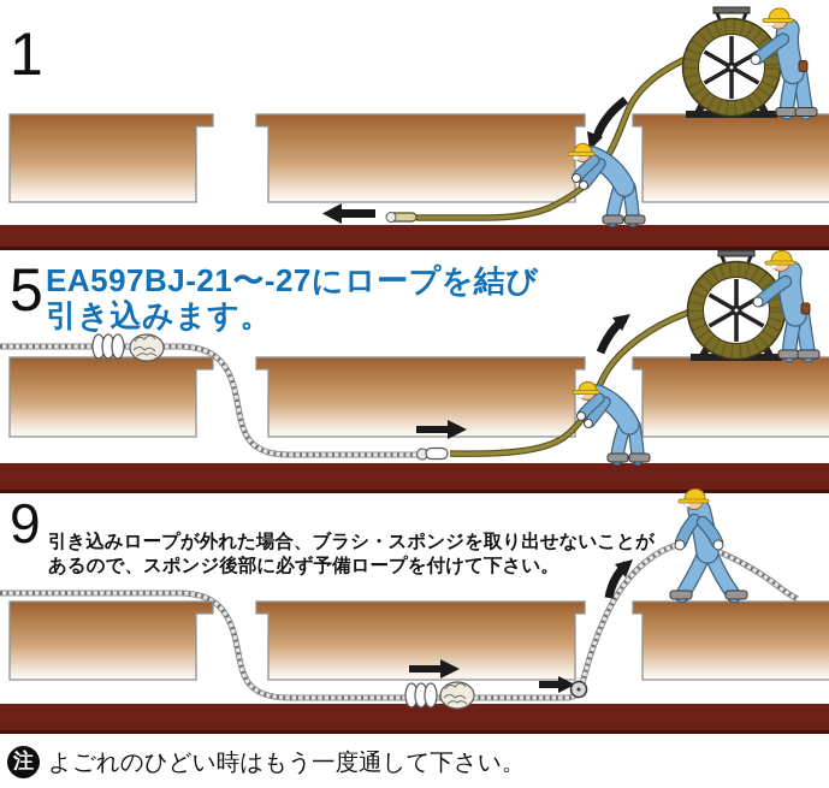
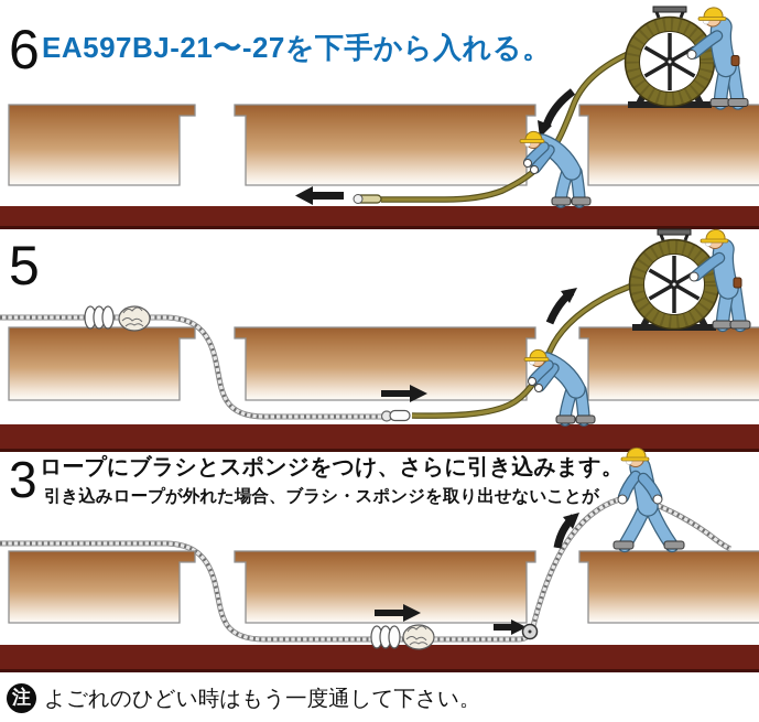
- 1
+ 6
+ EA597BJ-21〜-27を下手から入れる。
  5
- EA597BJ-21〜-27にロープを結び
- 引き込みます。
- 9
+ 3
+ ロープにブラシとスポンジをつけ、さらに引き込みます。
  引き込みロープが外れた場合、ブラシ・スポンジを取り出せないことが
- あるので、スポンジ後部に必ず予備ロープを付けて下さい。
  注
  よごれのひどい時はもう一度通して下さい。
